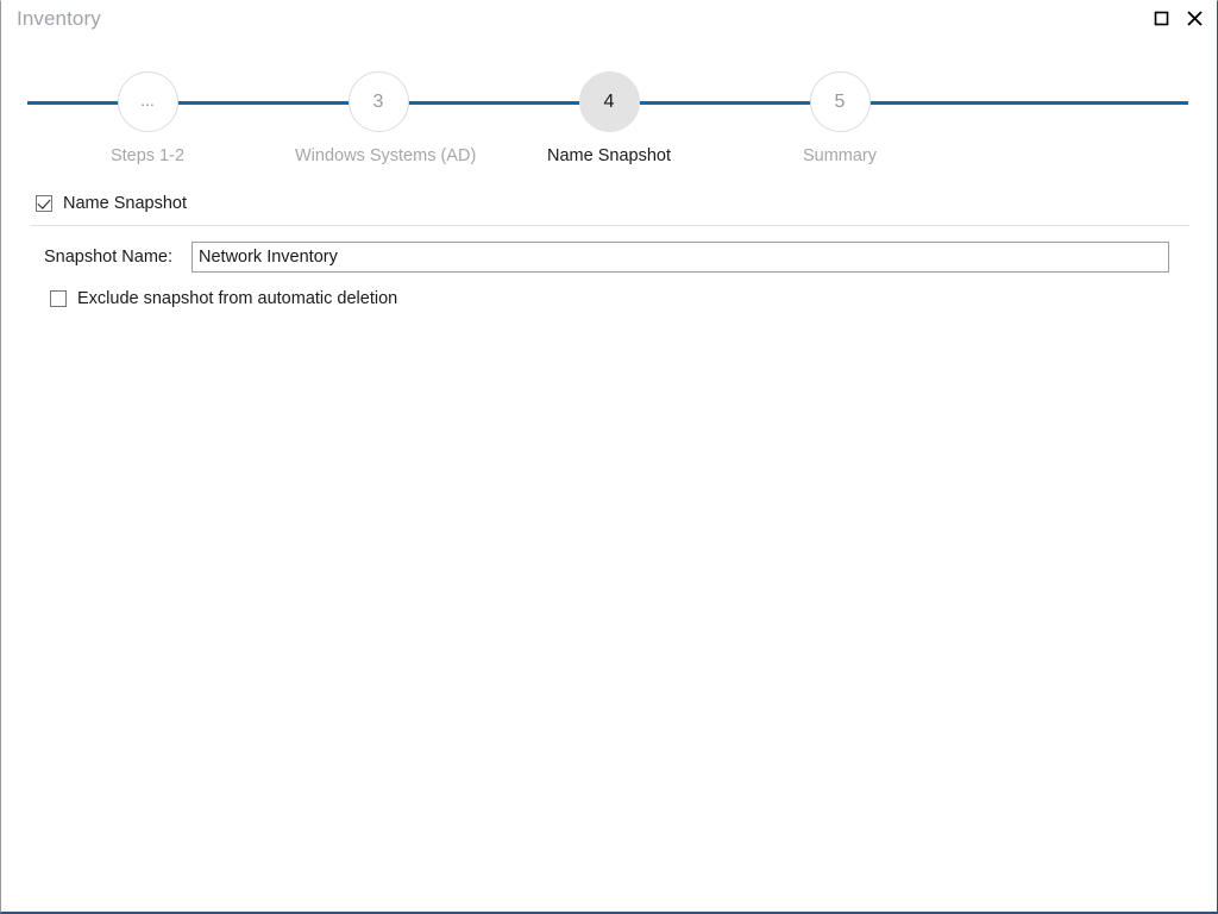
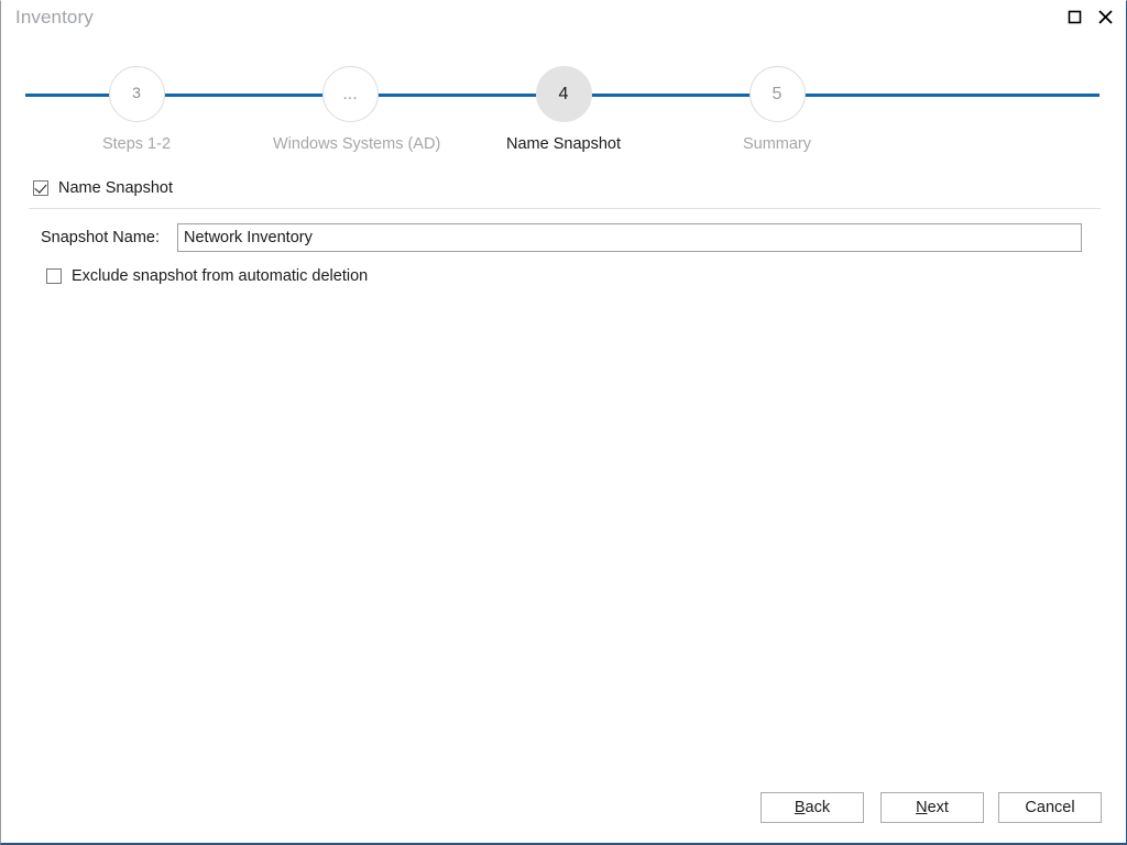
  Inventory
- ...
+ 3
  Steps 1-2
- 3
+ ...
  Windows Systems (AD)
  4
  Name Snapshot
  5
  Summary
  Name Snapshot
  Snapshot Name:
  Network Inventory
  Exclude snapshot from automatic deletion
+ Back
+ Next
+ Cancel
